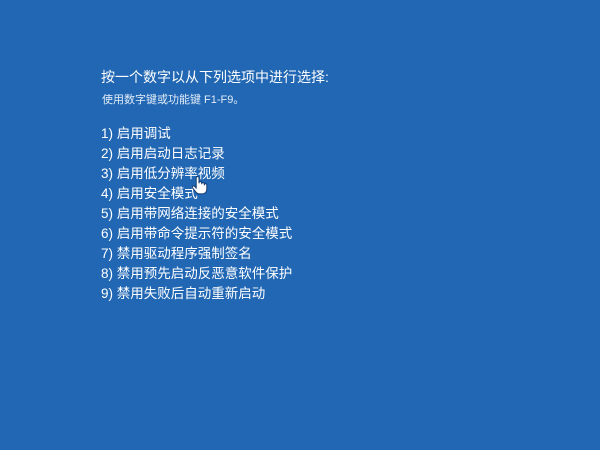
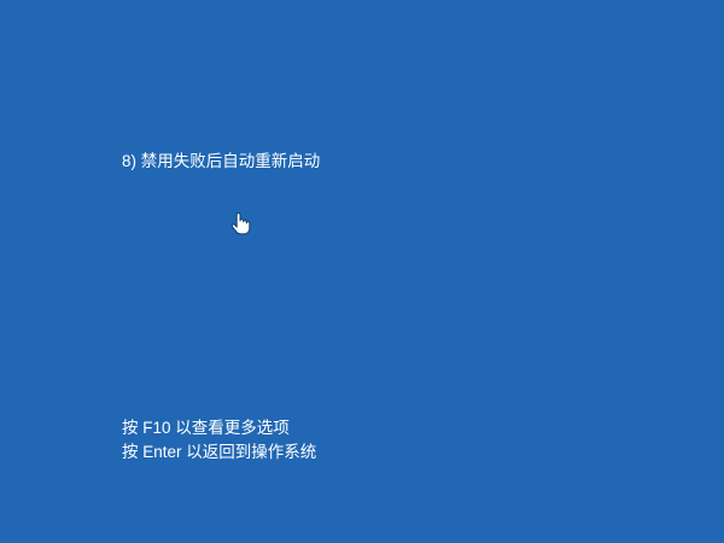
- 按一个数字以从下列选项中进行选择:
- 使用数字键或功能键 F1-F9。
- 1) 启用调试
- 2) 启用启动日志记录
- 3) 启用低分辨率视频
- 4) 启用安全模式
- 5) 启用带网络连接的安全模式
- 6) 启用带命令提示符的安全模式
- 7) 禁用驱动程序强制签名
- 8) 禁用预先启动反恶意软件保护
- 9) 禁用失败后自动重新启动
+ 8) 禁用失败后自动重新启动
+ 按 F10 以查看更多选项
+ 按 Enter 以返回到操作系统
